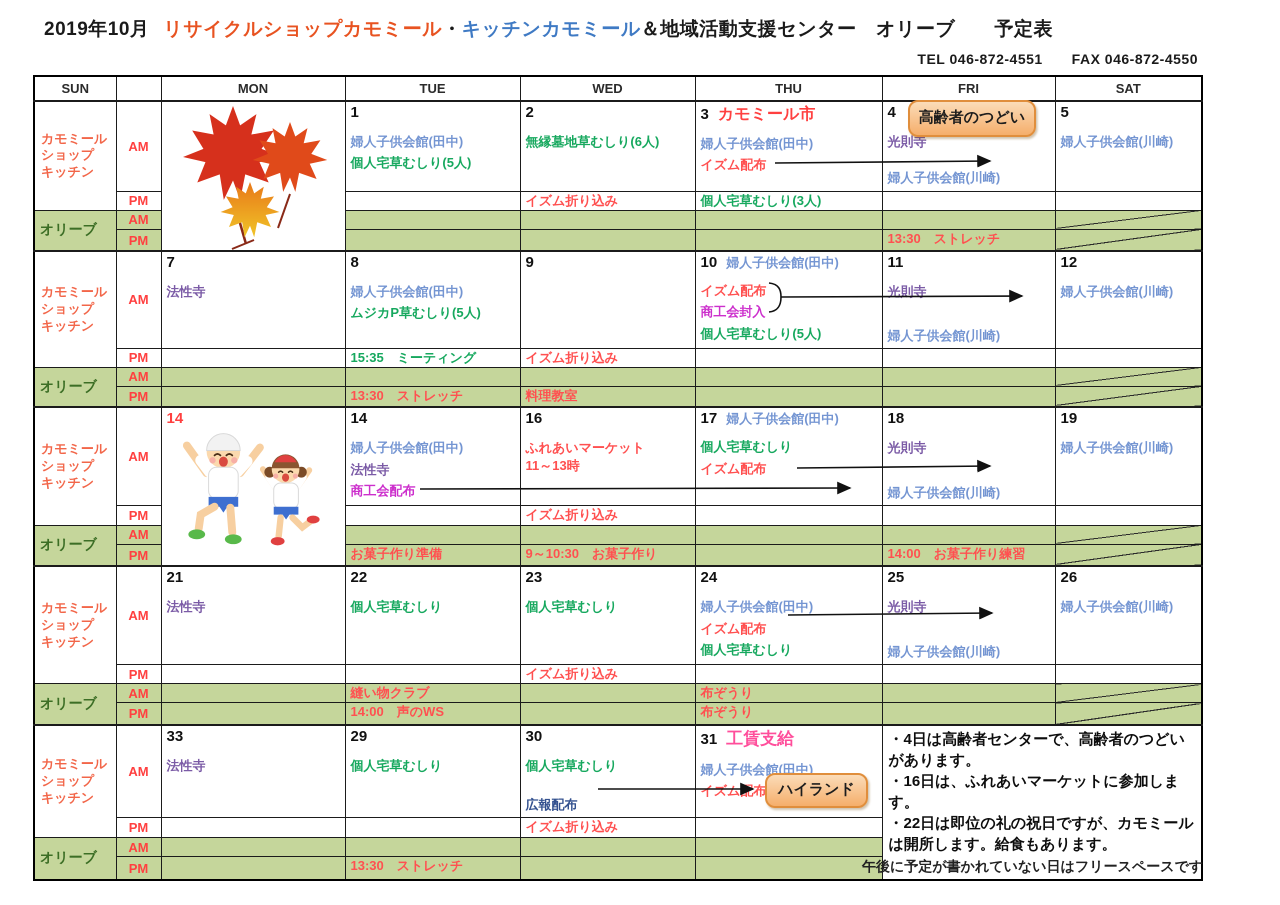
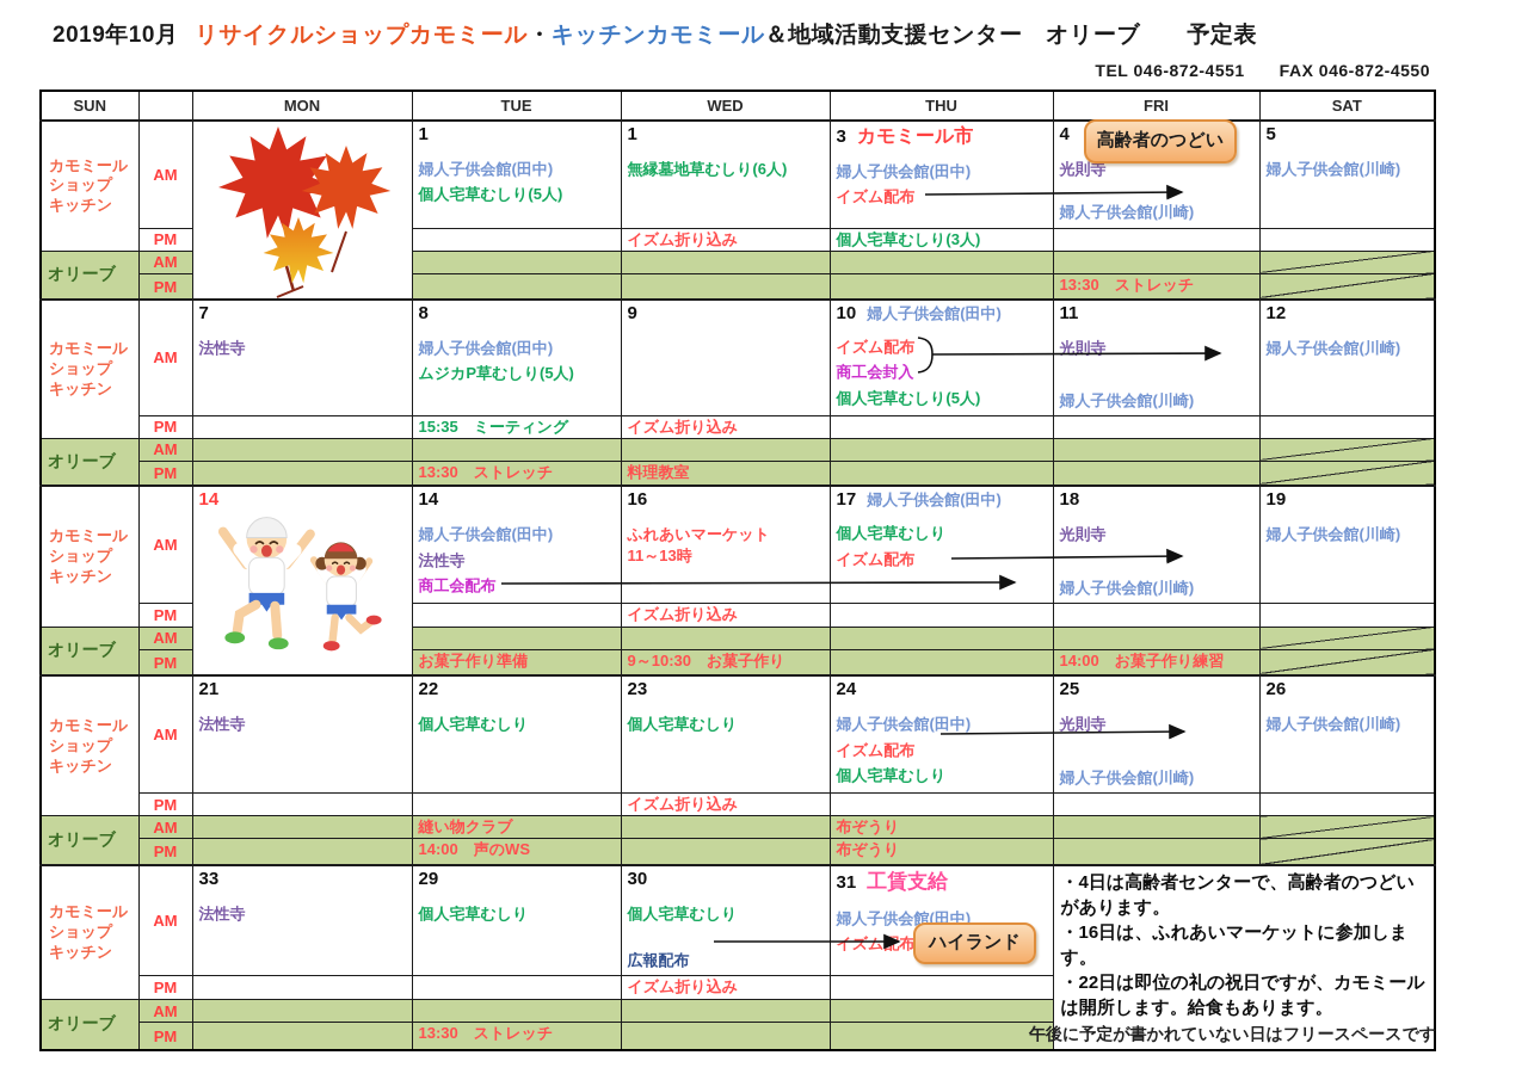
  2019年10月 リサイクルショップカモミール・キッチンカモミール＆地域活動支援センター オリーブ 予定表
  TEL 046-872-4551 FAX 046-872-4550
  SUN		MON	TUE	WED	THU	FRI	SAT
- カモミール ショップ キッチン	AM		1 婦人子供会館(田中) 個人宅草むしり(5人)	2 無縁墓地草むしり(6人)	3 カモミール市 婦人子供会館(田中) イズム配布	4 光則寺 婦人子供会館(川崎)	5 婦人子供会館(川崎)
+ カモミール ショップ キッチン	AM		1 婦人子供会館(田中) 個人宅草むしり(5人)	1 無縁墓地草むしり(6人)	3 カモミール市 婦人子供会館(田中) イズム配布	4 光則寺 婦人子供会館(川崎)	5 婦人子供会館(川崎)
  PM		イズム折り込み	個人宅草むしり(3人)
  オリーブ	AM
  PM				13:30 ストレッチ
  カモミール ショップ キッチン	AM	7 法性寺	8 婦人子供会館(田中) ムジカP草むしり(5人)	9	10 婦人子供会館(田中) イズム配布 商工会封入 個人宅草むしり(5人)	11 光則寺 婦人子供会館(川崎)	12 婦人子供会館(川崎)
  PM		15:35 ミーティング	イズム折り込み
  オリーブ	AM
  PM		13:30 ストレッチ	料理教室
  カモミール ショップ キッチン	AM	14	14 婦人子供会館(田中) 法性寺 商工会配布	16 ふれあいマーケット 11～13時	17 婦人子供会館(田中) 個人宅草むしり イズム配布	18 光則寺 婦人子供会館(川崎)	19 婦人子供会館(川崎)
  PM		イズム折り込み
  オリーブ	AM
  PM	お菓子作り準備	9～10:30 お菓子作り		14:00 お菓子作り練習
  カモミール ショップ キッチン	AM	21 法性寺	22 個人宅草むしり	23 個人宅草むしり	24 婦人子供会館(田中) イズム配布 個人宅草むしり	25 光則寺 婦人子供会館(川崎)	26 婦人子供会館(川崎)
  PM			イズム折り込み
  オリーブ	AM		縫い物クラブ		布ぞうり
  PM		14:00 声のWS		布ぞうり
  カモミール ショップ キッチン	AM	33 法性寺	29 個人宅草むしり	30 個人宅草むしり 広報配布	31 工賃支給 婦人子供会館(田中) イズム配布	・4日は高齢者センターで、高齢者のつどい があります。 ・16日は、ふれあいマーケットに参加します。 ・22日は即位の礼の祝日ですが、カモミール は開所します。給食もあります。
  PM			イズム折り込み
  オリーブ	AM
  PM		13:30 ストレッチ
  高齢者のつどい
  ハイランド
  午後に予定が書かれていない日はフリースペースです
